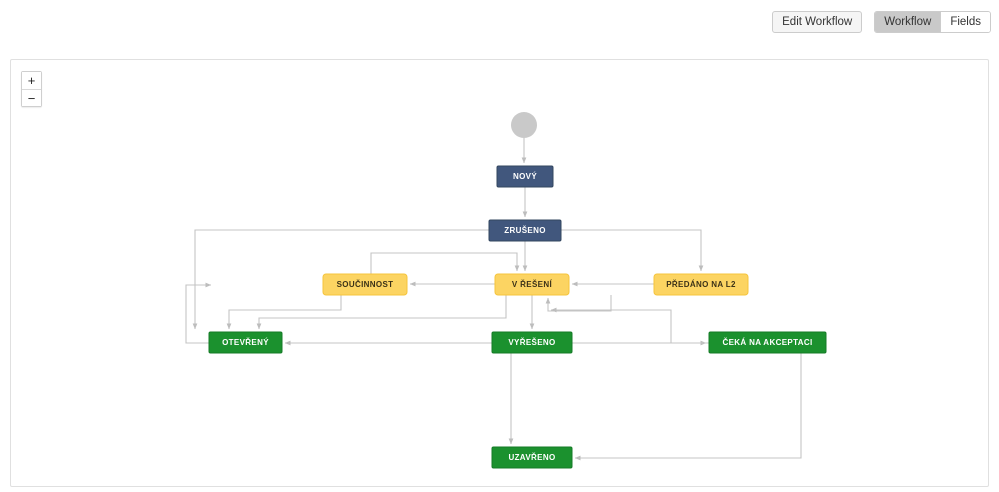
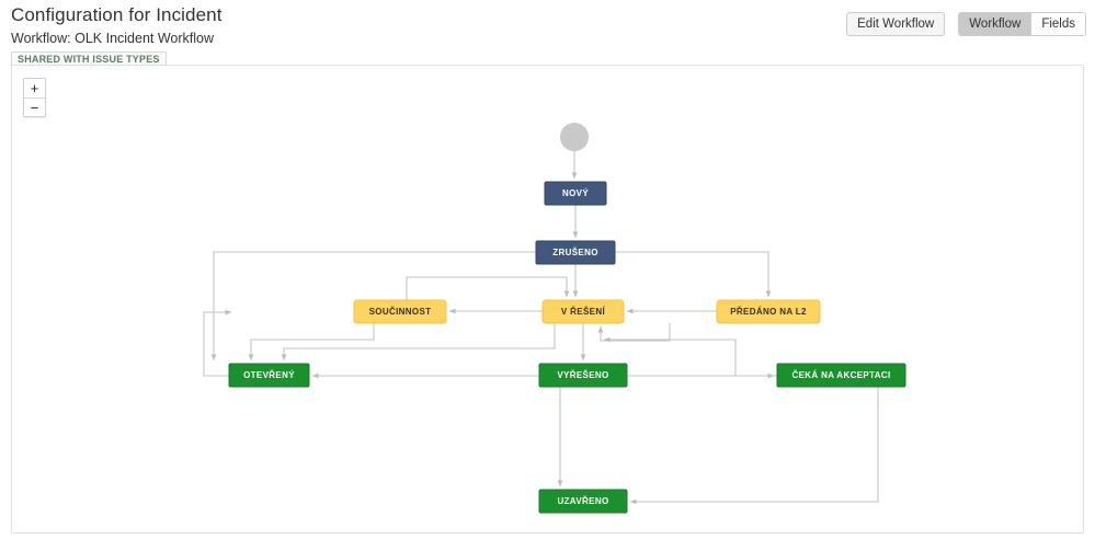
+ Configuration for Incident
+ Workflow: OLK Incident Workflow
+ SHARED WITH ISSUE TYPES
  Edit Workflow
  Workflow
  Fields
  +
  −
  NOVÝ
  ZRUŠENO
  SOUČINNOST
  V ŘEŠENÍ
  PŘEDÁNO NA L2
  OTEVŘENÝ
  VYŘEŠENO
  ČEKÁ NA AKCEPTACI
  UZAVŘENO
